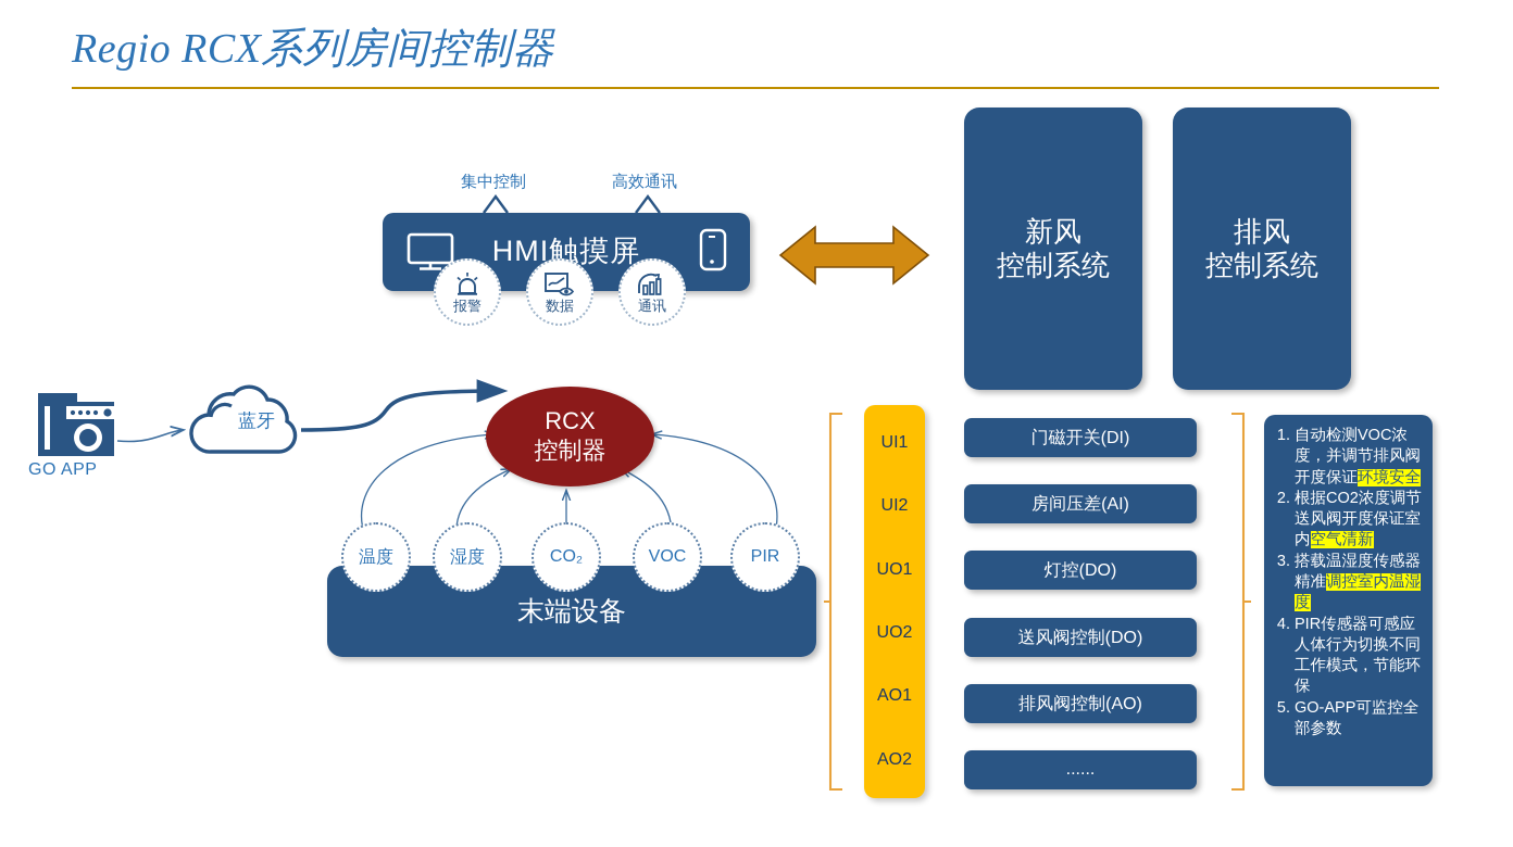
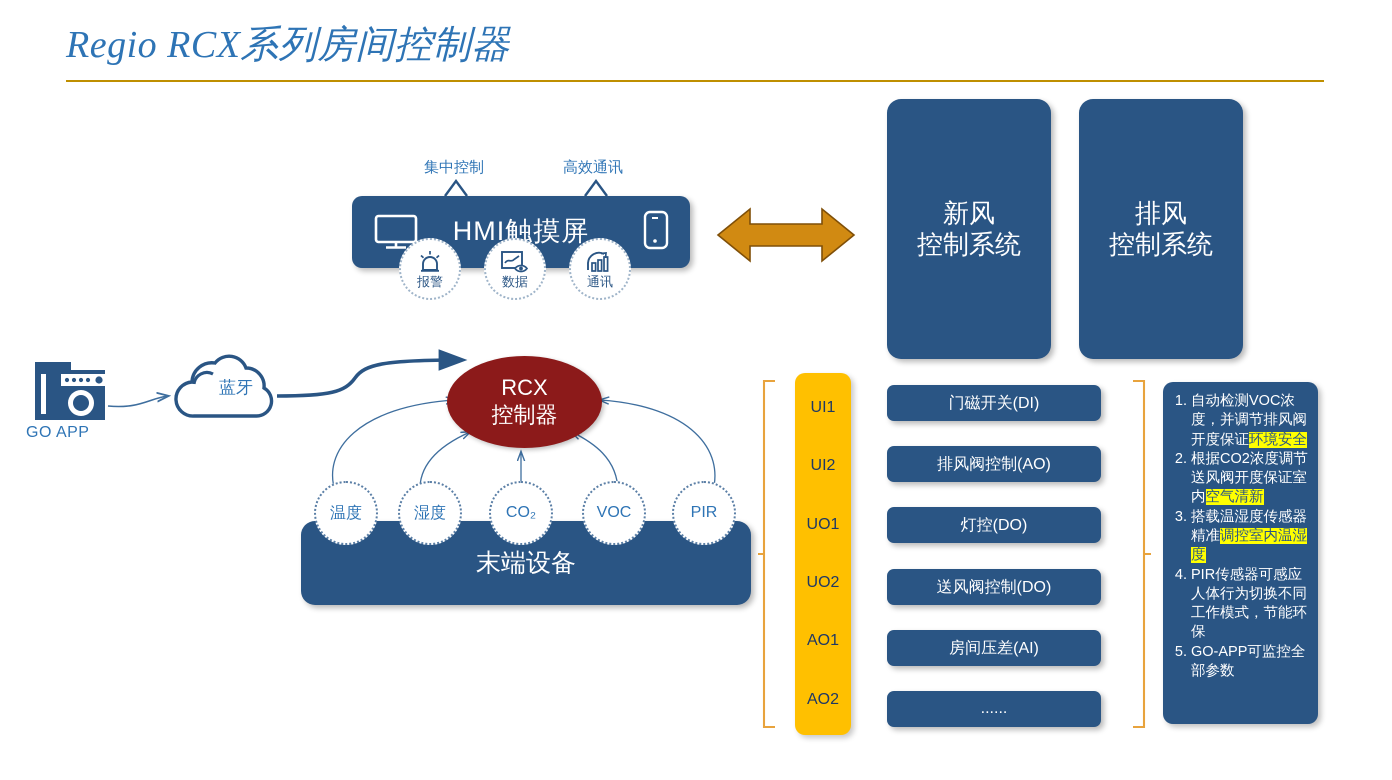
  Regio RCX系列房间控制器
  集中控制
  高效通讯
  HMI触摸屏
  报警
  数据
  通讯
  新风
  控制系统
  排风
  控制系统
  GO APP
  蓝牙
  RCX
  控制器
  温度
  湿度
  CO₂
  VOC
  PIR
  末端设备
  UI1
  UI2
  UO1
  UO2
  AO1
  AO2
  门磁开关(DI)
- 房间压差(AI)
+ 排风阀控制(AO)
  灯控(DO)
  送风阀控制(DO)
- 排风阀控制(AO)
+ 房间压差(AI)
  ......
  自动检测VOC浓度，并调节排风阀开度保证环境安全
  根据CO2浓度调节送风阀开度保证室内空气清新
  搭载温湿度传感器精准调控室内温湿度
  PIR传感器可感应人体行为切换不同工作模式，节能环保
  GO-APP可监控全部参数
